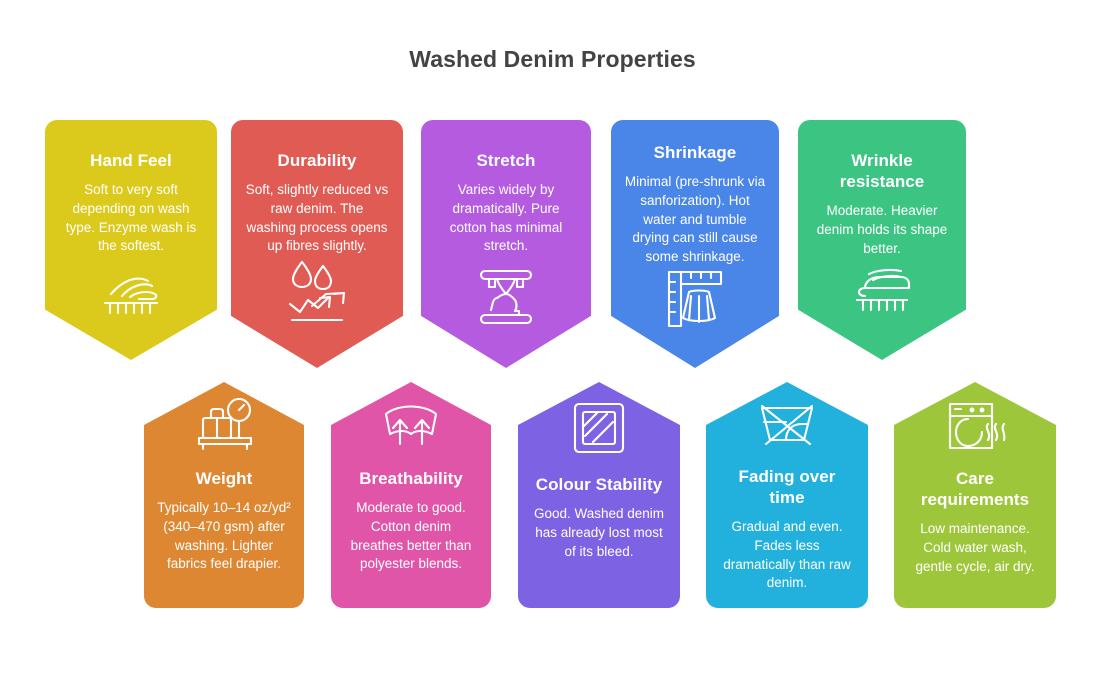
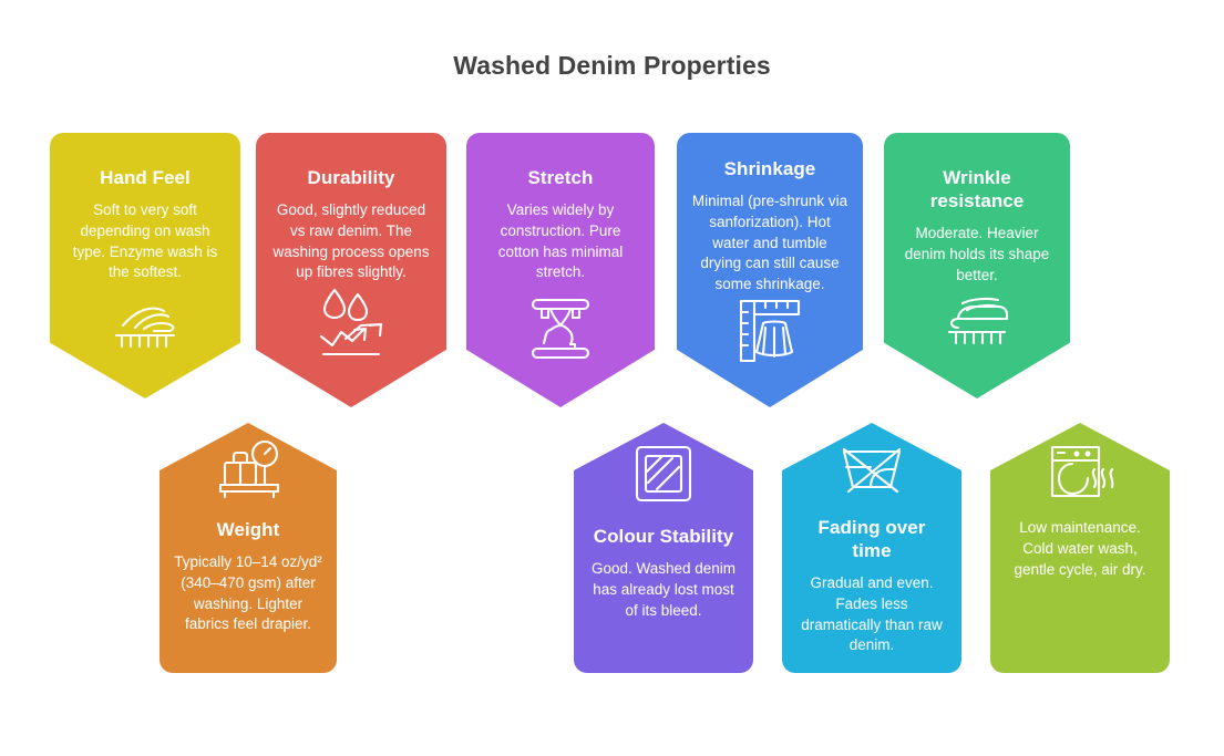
  Washed Denim Properties
  Hand Feel
  Soft to very soft depending on wash type. Enzyme wash is the softest.
  Durability
- Soft, slightly reduced vs raw denim. The washing process opens up fibres slightly.
+ Good, slightly reduced vs raw denim. The washing process opens up fibres slightly.
  Stretch
- Varies widely by dramatically. Pure cotton has minimal stretch.
+ Varies widely by construction. Pure cotton has minimal stretch.
  Shrinkage
  Minimal (pre-shrunk via sanforization). Hot water and tumble drying can still cause some shrinkage.
  Wrinkle resistance
  Moderate. Heavier denim holds its shape better.
  Weight
  Typically 10–14 oz/yd² (340–470 gsm) after washing. Lighter fabrics feel drapier.
- Breathability
- Moderate to good. Cotton denim breathes better than polyester blends.
  Colour Stability
  Good. Washed denim has already lost most of its bleed.
  Fading over time
  Gradual and even. Fades less dramatically than raw denim.
- Care requirements
  Low maintenance. Cold water wash, gentle cycle, air dry.
